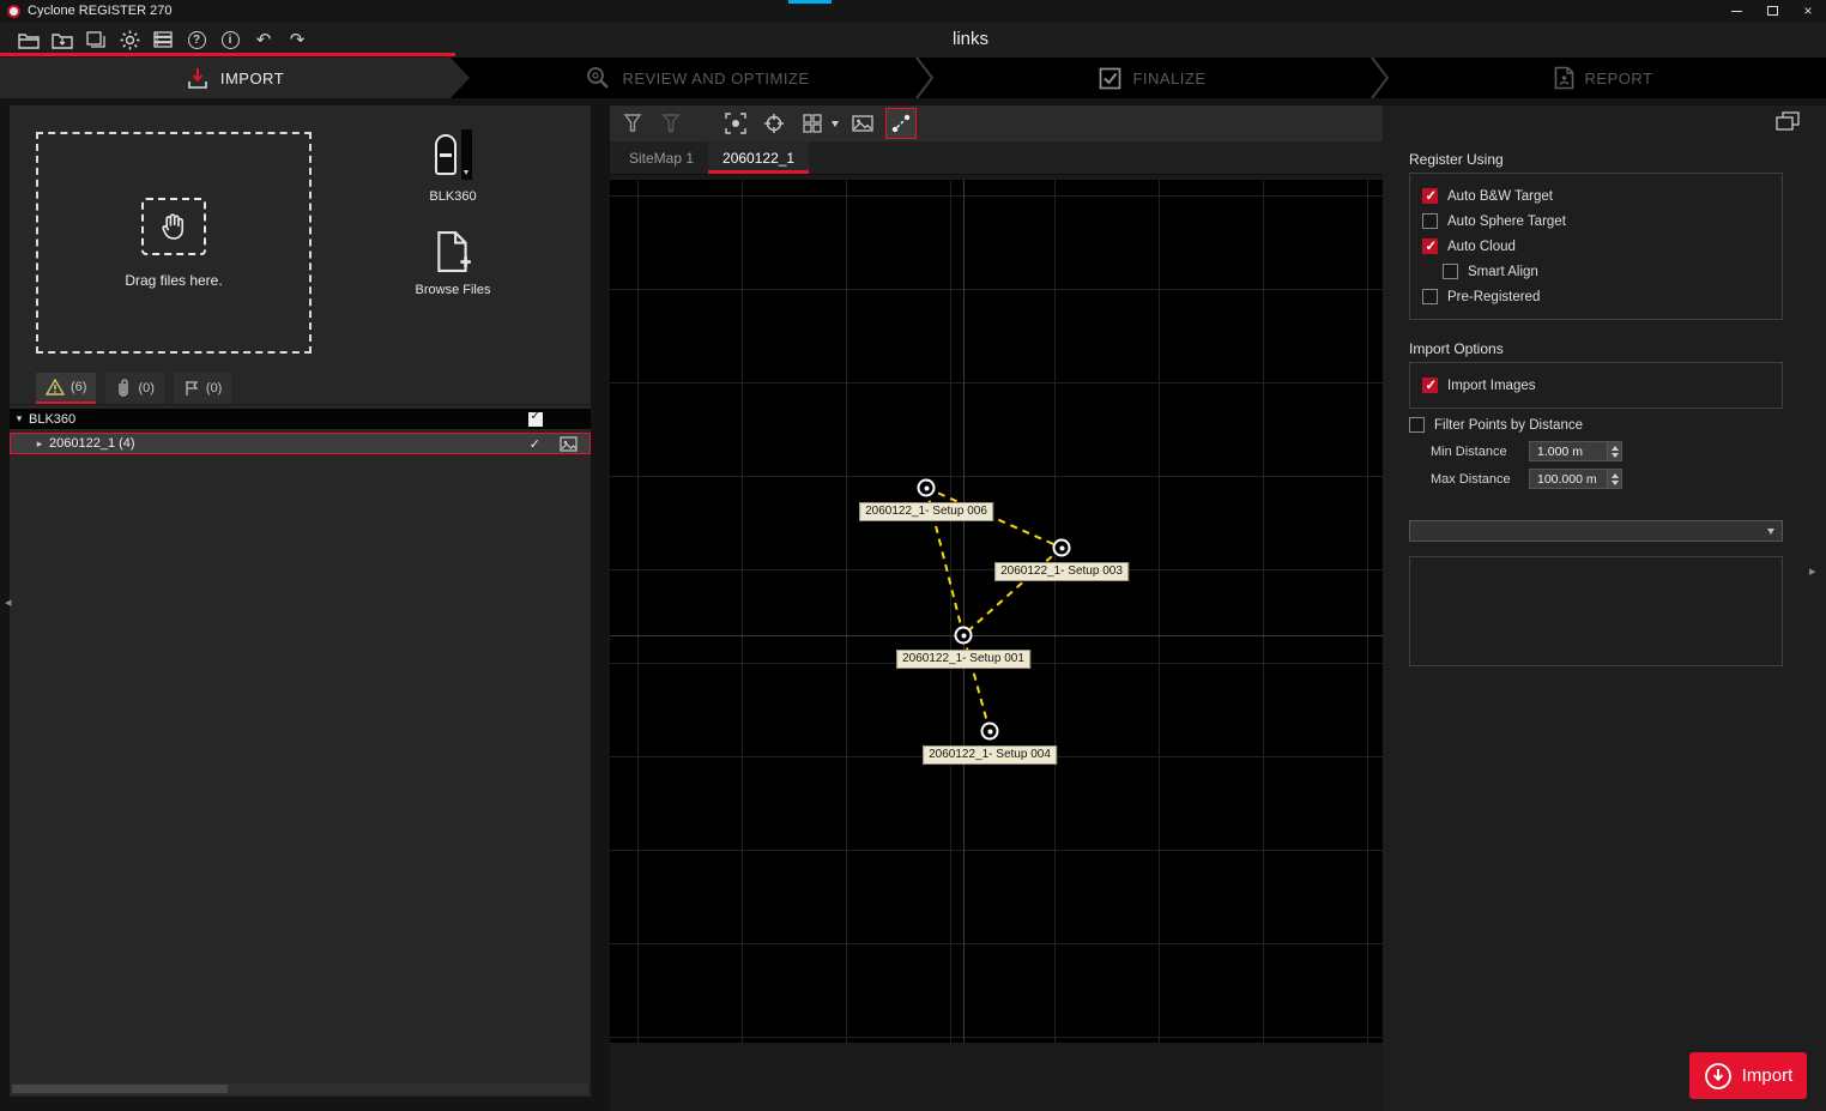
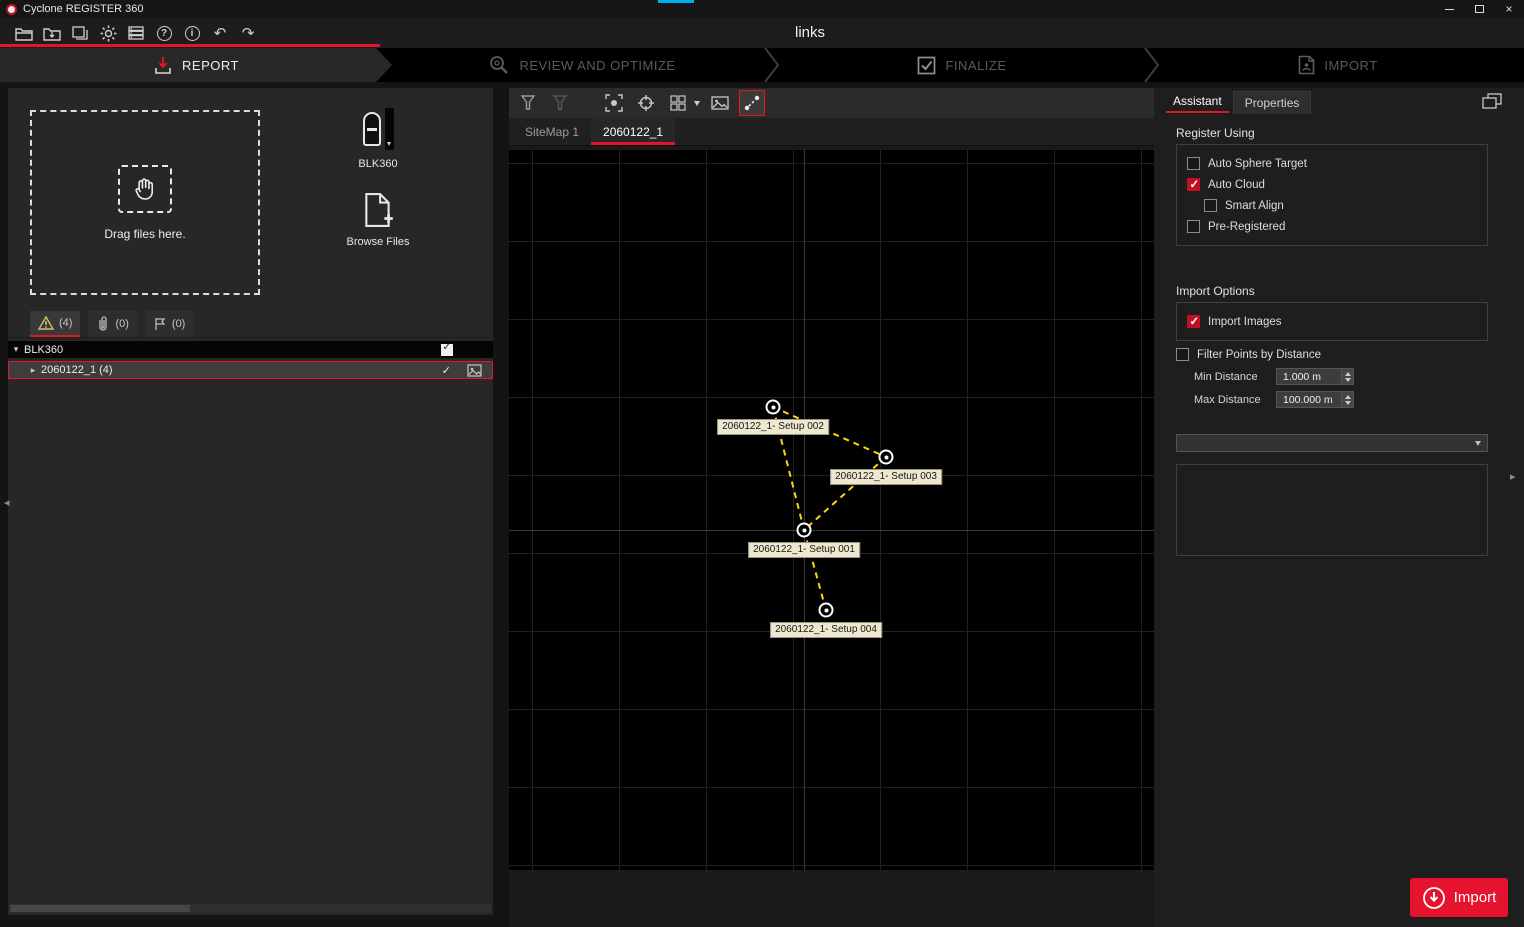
- Cyclone REGISTER 270
+ Cyclone REGISTER 360
  ×
  ?
  i
  ↶
  ↷
  links
- IMPORT
+ REPORT
  REVIEW AND OPTIMIZE
  FINALIZE
- REPORT
+ IMPORT
  Drag files here.
  BLK360
  Browse Files
- (6)
+ (4)
  (0)
  (0)
  ▾
  BLK360
  ▸
  2060122_1 (4)
  ✓
  SiteMap 1
  2060122_1
- 2060122_1- Setup 006
+ 2060122_1- Setup 002
  2060122_1- Setup 003
  2060122_1- Setup 001
  2060122_1- Setup 004
+ Assistant
+ Properties
  Register Using
- Auto B&W Target
  Auto Sphere Target
  Auto Cloud
  Smart Align
  Pre-Registered
  Import Options
  Import Images
  Filter Points by Distance
  Min Distance
  1.000 m
  Max Distance
  100.000 m
  ◂
  ▸
  Import
